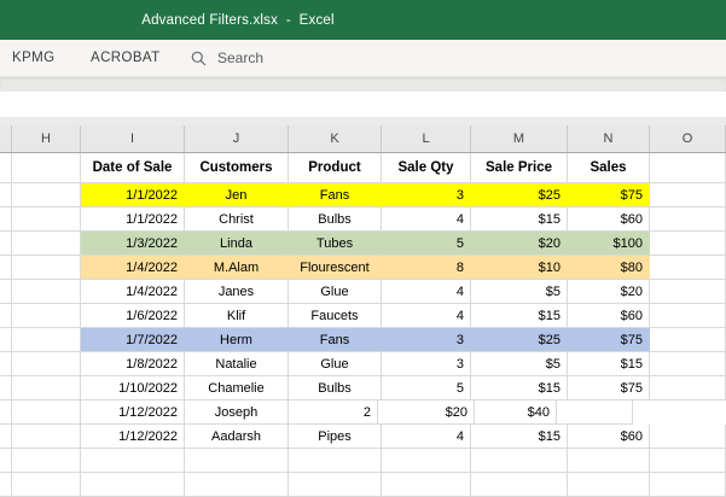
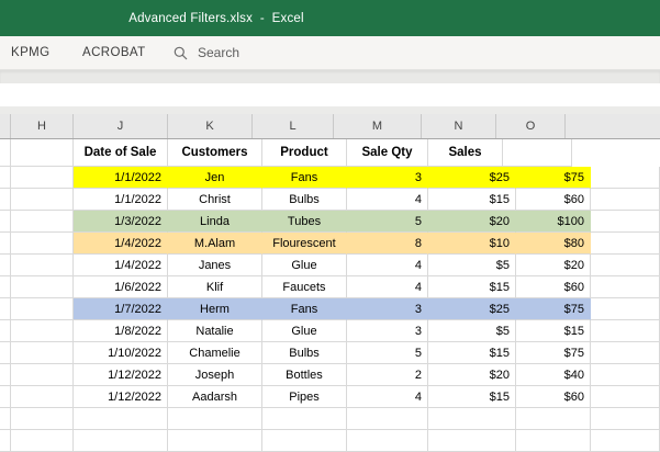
  Advanced Filters.xlsx - Excel
  KPMG
  ACROBAT
  Search
  H
- I
  J
  K
  L
  M
  N
  O
  Date of Sale
  Customers
  Product
  Sale Qty
- Sale Price
  Sales
  1/1/2022
  Jen
  Fans
  3
  $25
  $75
  1/1/2022
  Christ
  Bulbs
  4
  $15
  $60
  1/3/2022
  Linda
  Tubes
  5
  $20
  $100
  1/4/2022
  M.Alam
  Flourescent
  8
  $10
  $80
  1/4/2022
  Janes
  Glue
  4
  $5
  $20
  1/6/2022
  Klif
  Faucets
  4
  $15
  $60
  1/7/2022
  Herm
  Fans
  3
  $25
  $75
  1/8/2022
  Natalie
  Glue
  3
  $5
  $15
  1/10/2022
  Chamelie
  Bulbs
  5
  $15
  $75
  1/12/2022
  Joseph
+ Bottles
  2
  $20
  $40
  1/12/2022
  Aadarsh
  Pipes
  4
  $15
  $60
